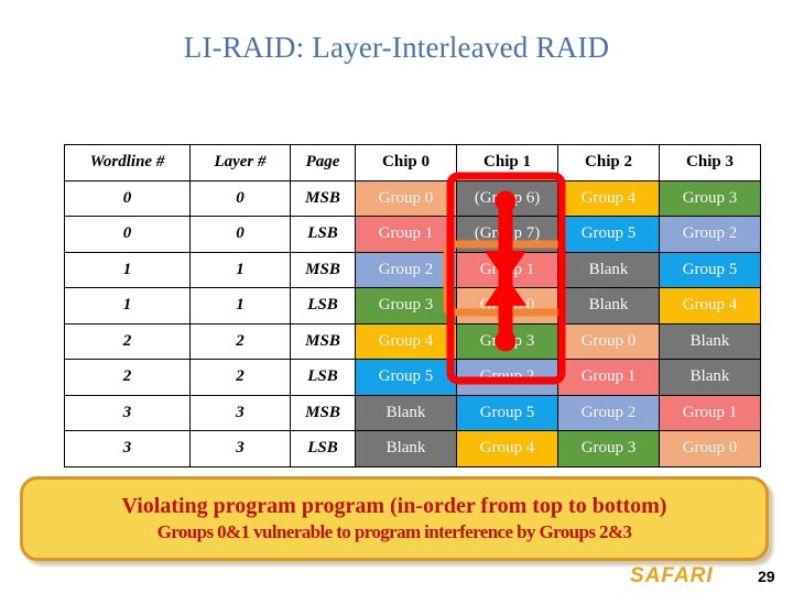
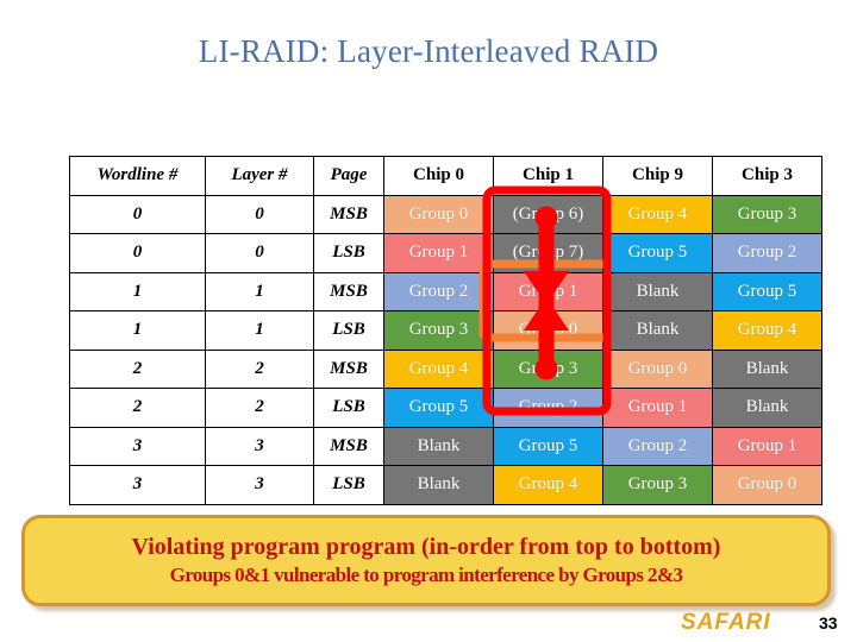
  LI-RAID: Layer-Interleaved RAID
- Wordline #	Layer #	Page	Chip 0	Chip 1	Chip 2	Chip 3
+ Wordline #	Layer #	Page	Chip 0	Chip 1	Chip 9	Chip 3
  0	0	MSB	Group 0	(Grp 6)	Group 4	Group 3
  0	0	LSB	Group 1	(Grp 7)	Group 5	Group 2
  1	1	MSB	Group 2	Grp 1	Blank	Group 5
  1	1	LSB	Group 3	0	Blank	Group 4
  2	2	MSB	Group 4	Grp 3	Group 0	Blank
  2	2	LSB	Group 5	Group 2	Group 1	Blank
  3	3	MSB	Blank	Group 5	Group 2	Group 1
  3	3	LSB	Blank	Group 4	Group 3	Group 0
  Violating program program (in-order from top to bottom)
  Groups 0&1 vulnerable to program interference by Groups 2&3
  SAFARI
- 29
+ 33
